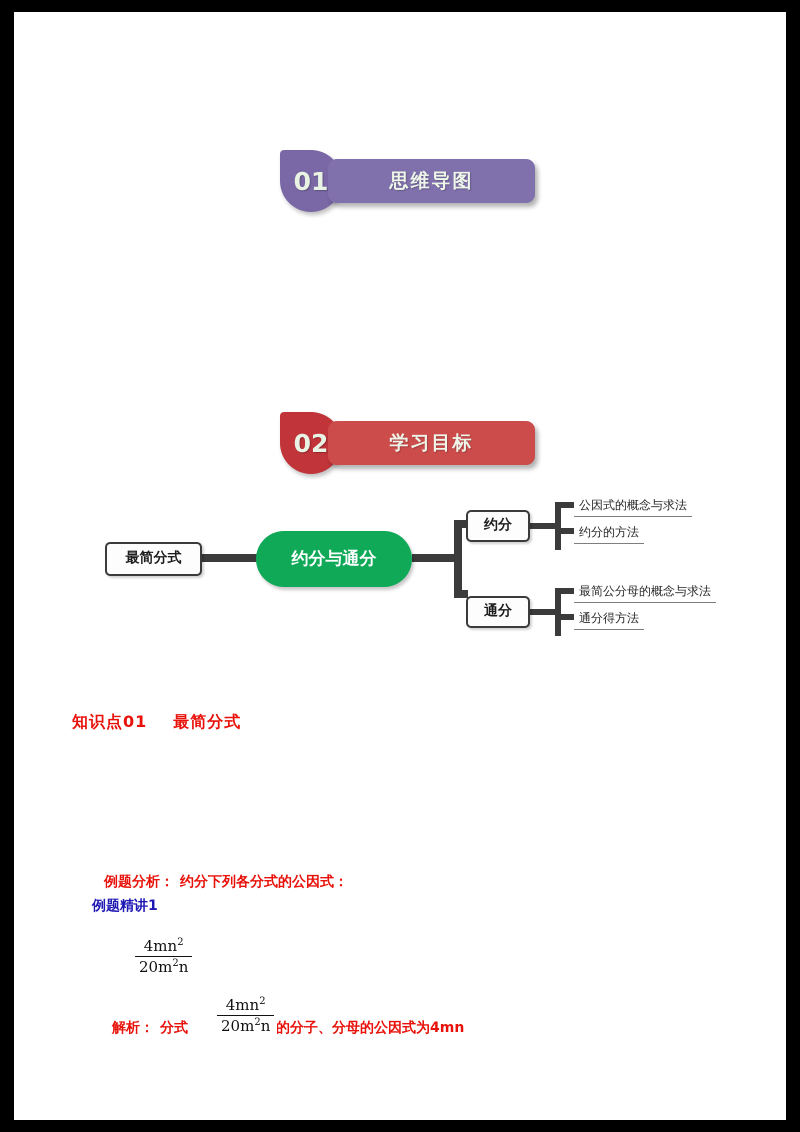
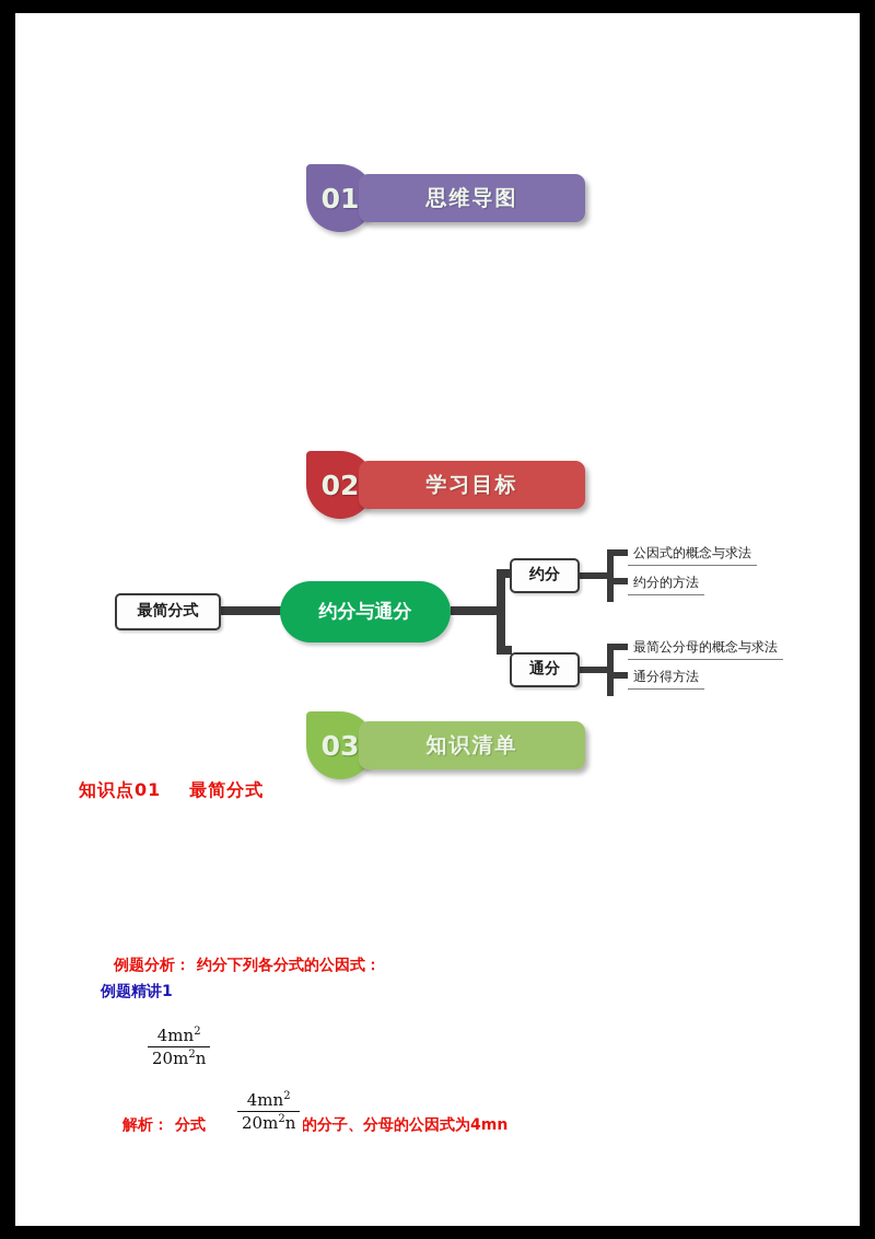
  01
  思维导图
  02
  学习目标
  最简分式
  约分与通分
  约分
  通分
  公因式的概念与求法
  约分的方法
  最简公分母的概念与求法
  通分得方法
+ 03
+ 知识清单
  知识点01 最简分式
  例题分析： 约分下列各分式的公因式：
  例题精讲1
  4mn2
  20m2n
  4mn2
  20m2n
  解析： 分式 的分子、分母的公因式为4mn
